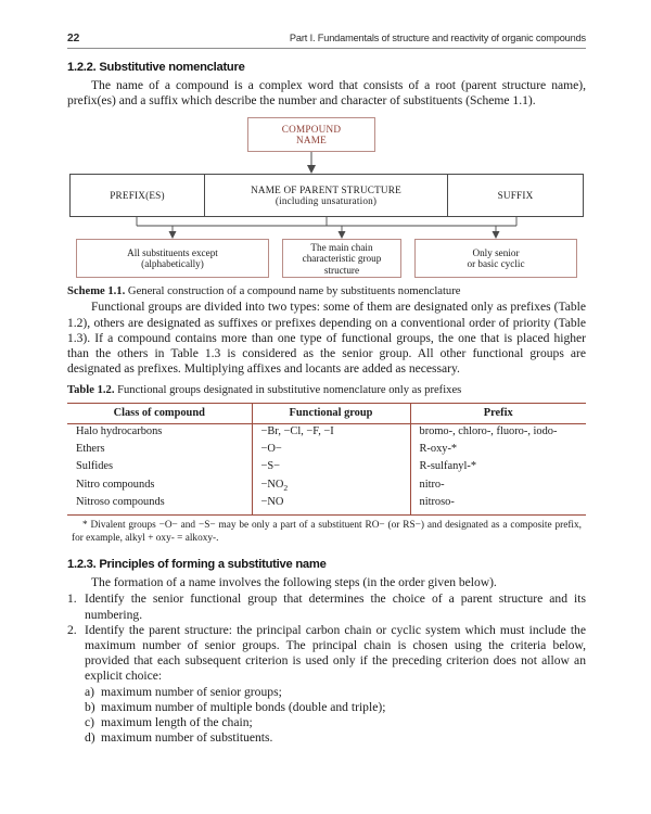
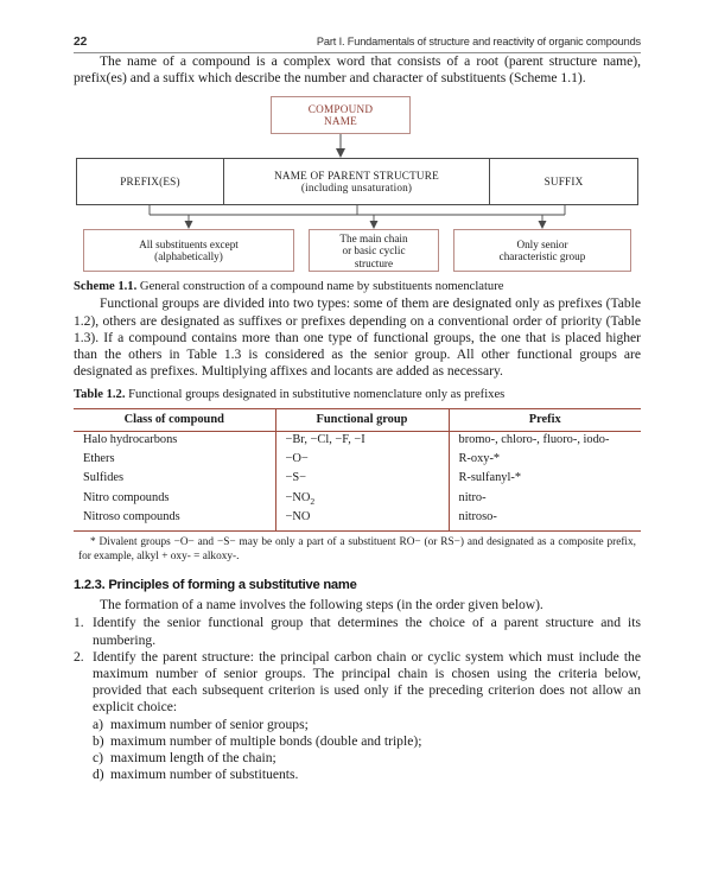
  22
  Part I. Fundamentals of structure and reactivity of organic compounds
- 1.2.2. Substitutive nomenclature
  The name of a compound is a complex word that consists of a root (parent structure name), prefix(es) and a suffix which describe the number and character of substituents (Scheme 1.1).
  COMPOUND
  NAME
  PREFIX(ES)
  NAME OF PARENT STRUCTURE
  (including unsaturation)
  SUFFIX
  All substituents except
  (alphabetically)
  The main chain
- characteristic group
+ or basic cyclic
  structure
  Only senior
- or basic cyclic
+ characteristic group
  Scheme 1.1. General construction of a compound name by substituents nomenclature
  Functional groups are divided into two types: some of them are designated only as prefixes (Table 1.2), others are designated as suffixes or prefixes depending on a conventional order of priority (Table 1.3). If a compound contains more than one type of functional groups, the one that is placed higher than the others in Table 1.3 is considered as the senior group. All other functional groups are designated as prefixes. Multiplying affixes and locants are added as necessary.
  Table 1.2. Functional groups designated in substitutive nomenclature only as prefixes
  Class of compound	Functional group	Prefix
  Halo hydrocarbons	−Br, −Cl, −F, −I	bromo-, chloro-, fluoro-, iodo-
  Ethers	−O−	R-oxy-*
  Sulfides	−S−	R-sulfanyl-*
  Nitro compounds	−NO2	nitro-
  Nitroso compounds	−NO	nitroso-
  * Divalent groups −O− and −S− may be only a part of a substituent RO− (or RS−) and designated as a composite prefix, for example, alkyl + oxy- = alkoxy-.
  1.2.3. Principles of forming a substitutive name
  The formation of a name involves the following steps (in the order given below).
  1.
  Identify the senior functional group that determines the choice of a parent structure and its numbering.
  2.
  Identify the parent structure: the principal carbon chain or cyclic system which must include the maximum number of senior groups. The principal chain is chosen using the criteria below, provided that each subsequent criterion is used only if the preceding criterion does not allow an explicit choice:
  a)
  maximum number of senior groups;
  b)
  maximum number of multiple bonds (double and triple);
  c)
  maximum length of the chain;
  d)
  maximum number of substituents.
